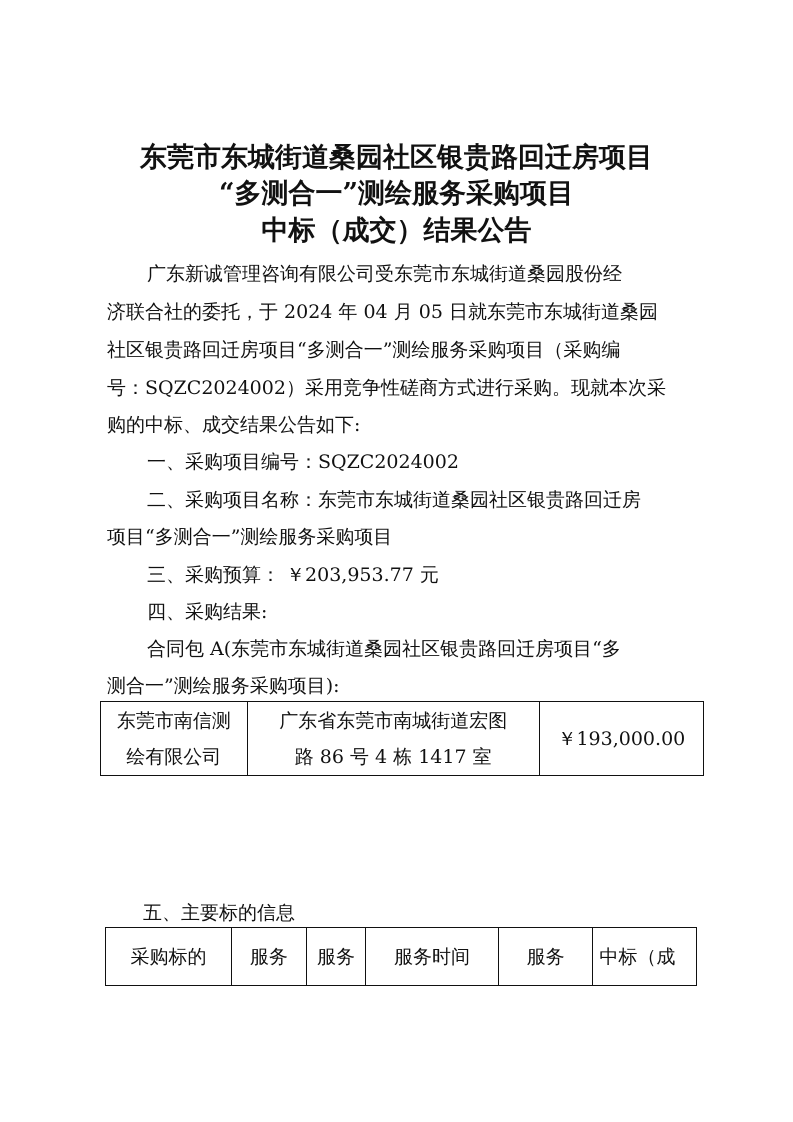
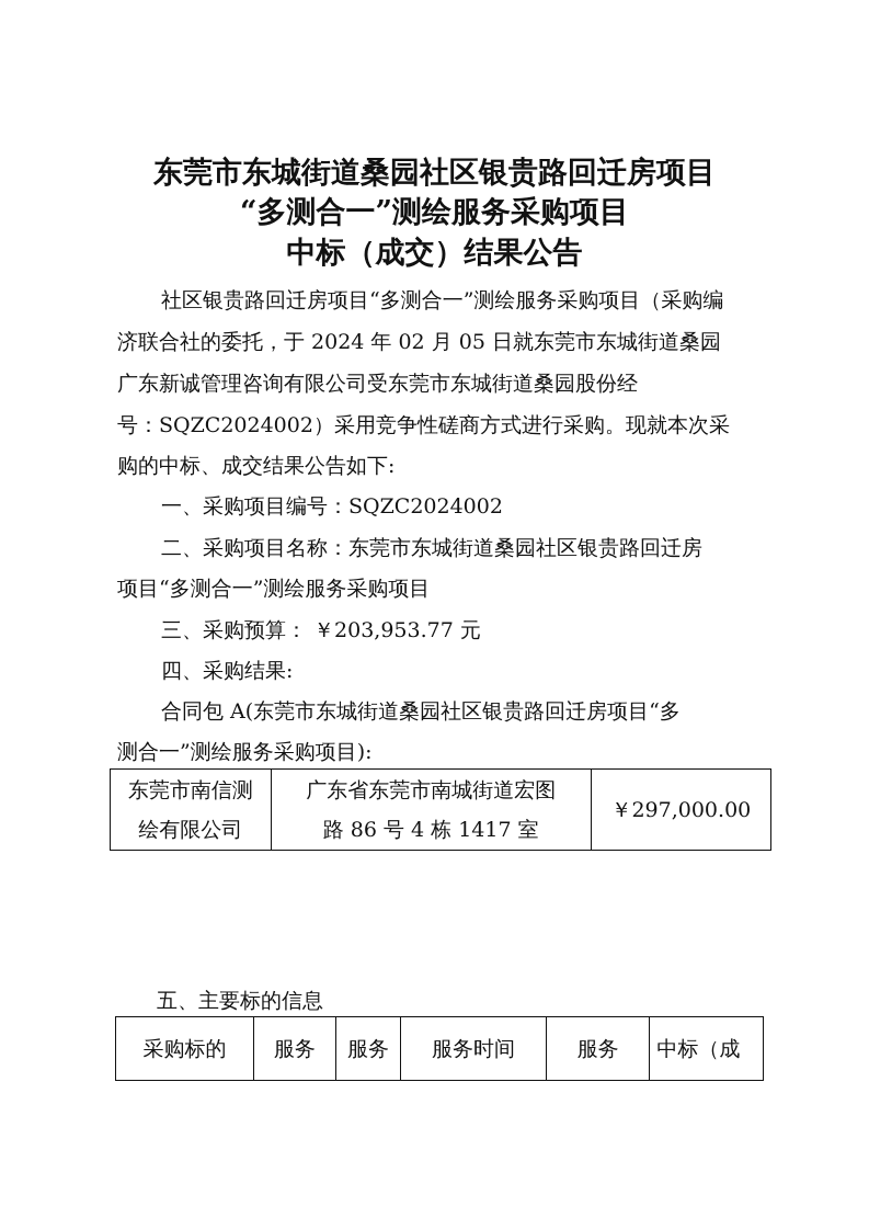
  东莞市东城街道桑园社区银贵路回迁房项目
  “多测合一”测绘服务采购项目
  中标（成交）结果公告
- 广东新诚管理咨询有限公司受东莞市东城街道桑园股份经
+ 社区银贵路回迁房项目“多测合一”测绘服务采购项目（采购编
- 济联合社的委托，于 2024 年 04 月 05 日就东莞市东城街道桑园
+ 济联合社的委托，于 2024 年 02 月 05 日就东莞市东城街道桑园
- 社区银贵路回迁房项目“多测合一”测绘服务采购项目（采购编
+ 广东新诚管理咨询有限公司受东莞市东城街道桑园股份经
  号：SQZC2024002）采用竞争性磋商方式进行采购。现就本次采
  购的中标、成交结果公告如下:
  一、采购项目编号：SQZC2024002
  二、采购项目名称：东莞市东城街道桑园社区银贵路回迁房
  项目“多测合一”测绘服务采购项目
  三、采购预算： ￥203,953.77 元
  四、采购结果:
  合同包 A(东莞市东城街道桑园社区银贵路回迁房项目“多
  测合一”测绘服务采购项目):
- 东莞市南信测 绘有限公司	广东省东莞市南城街道宏图 路 86 号 4 栋 1417 室	￥193,000.00
+ 东莞市南信测 绘有限公司	广东省东莞市南城街道宏图 路 86 号 4 栋 1417 室	￥297,000.00
  五、主要标的信息
  采购标的	服务	服务	服务时间	服务	中标（成
